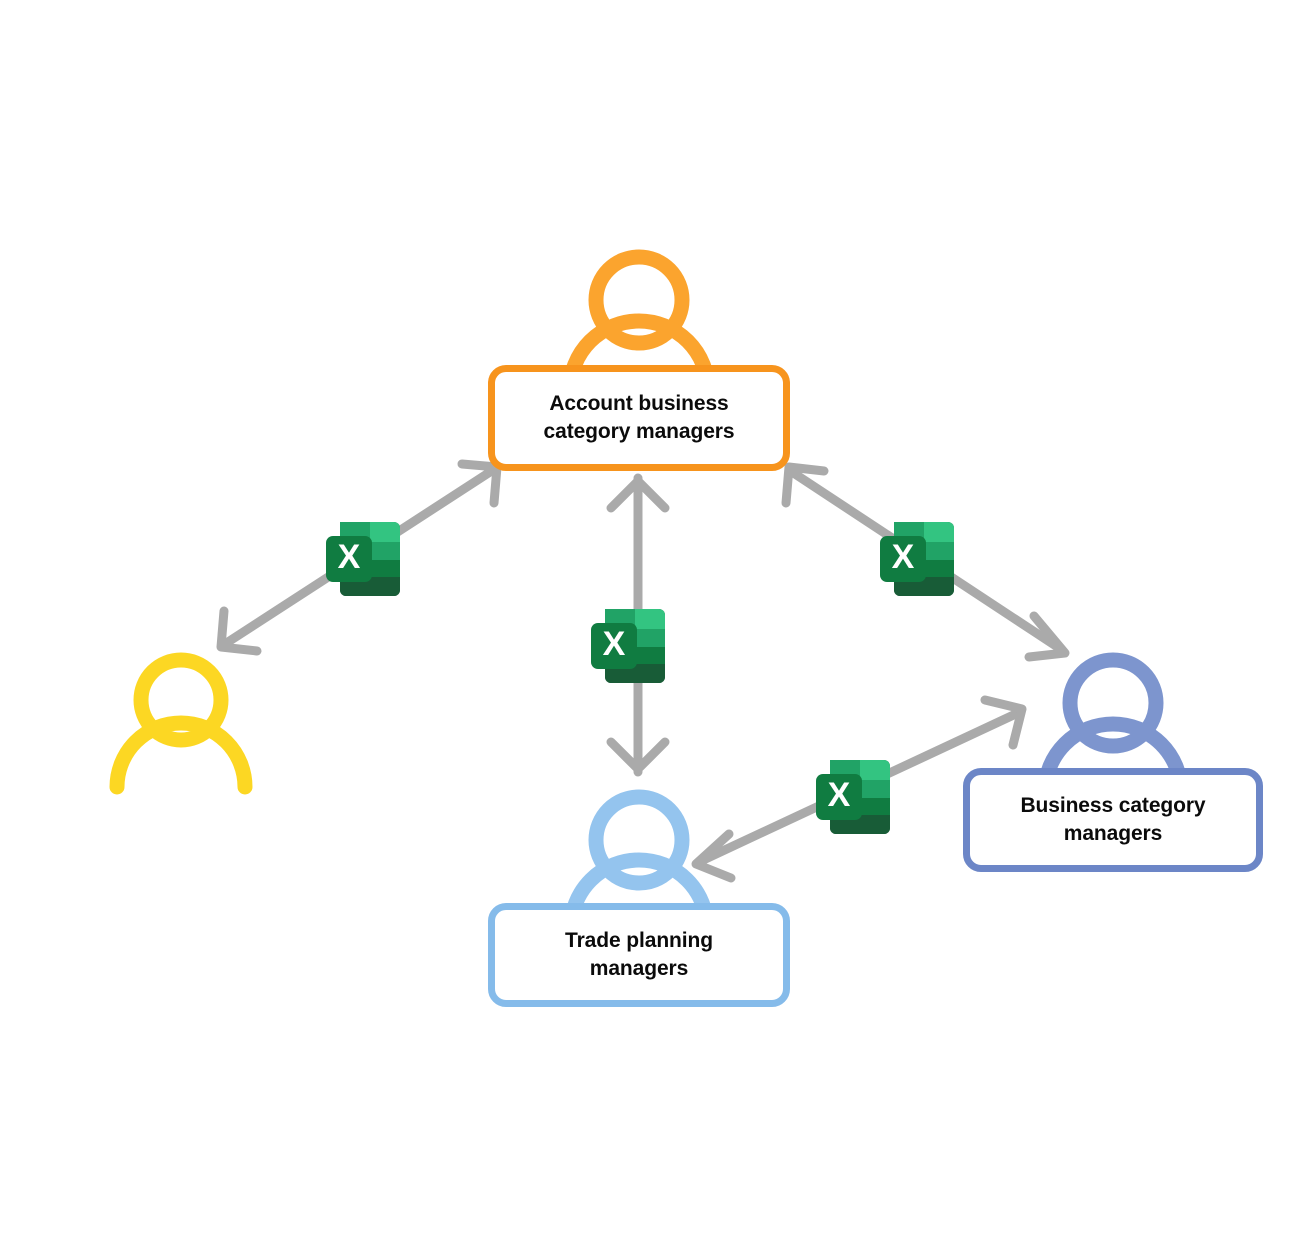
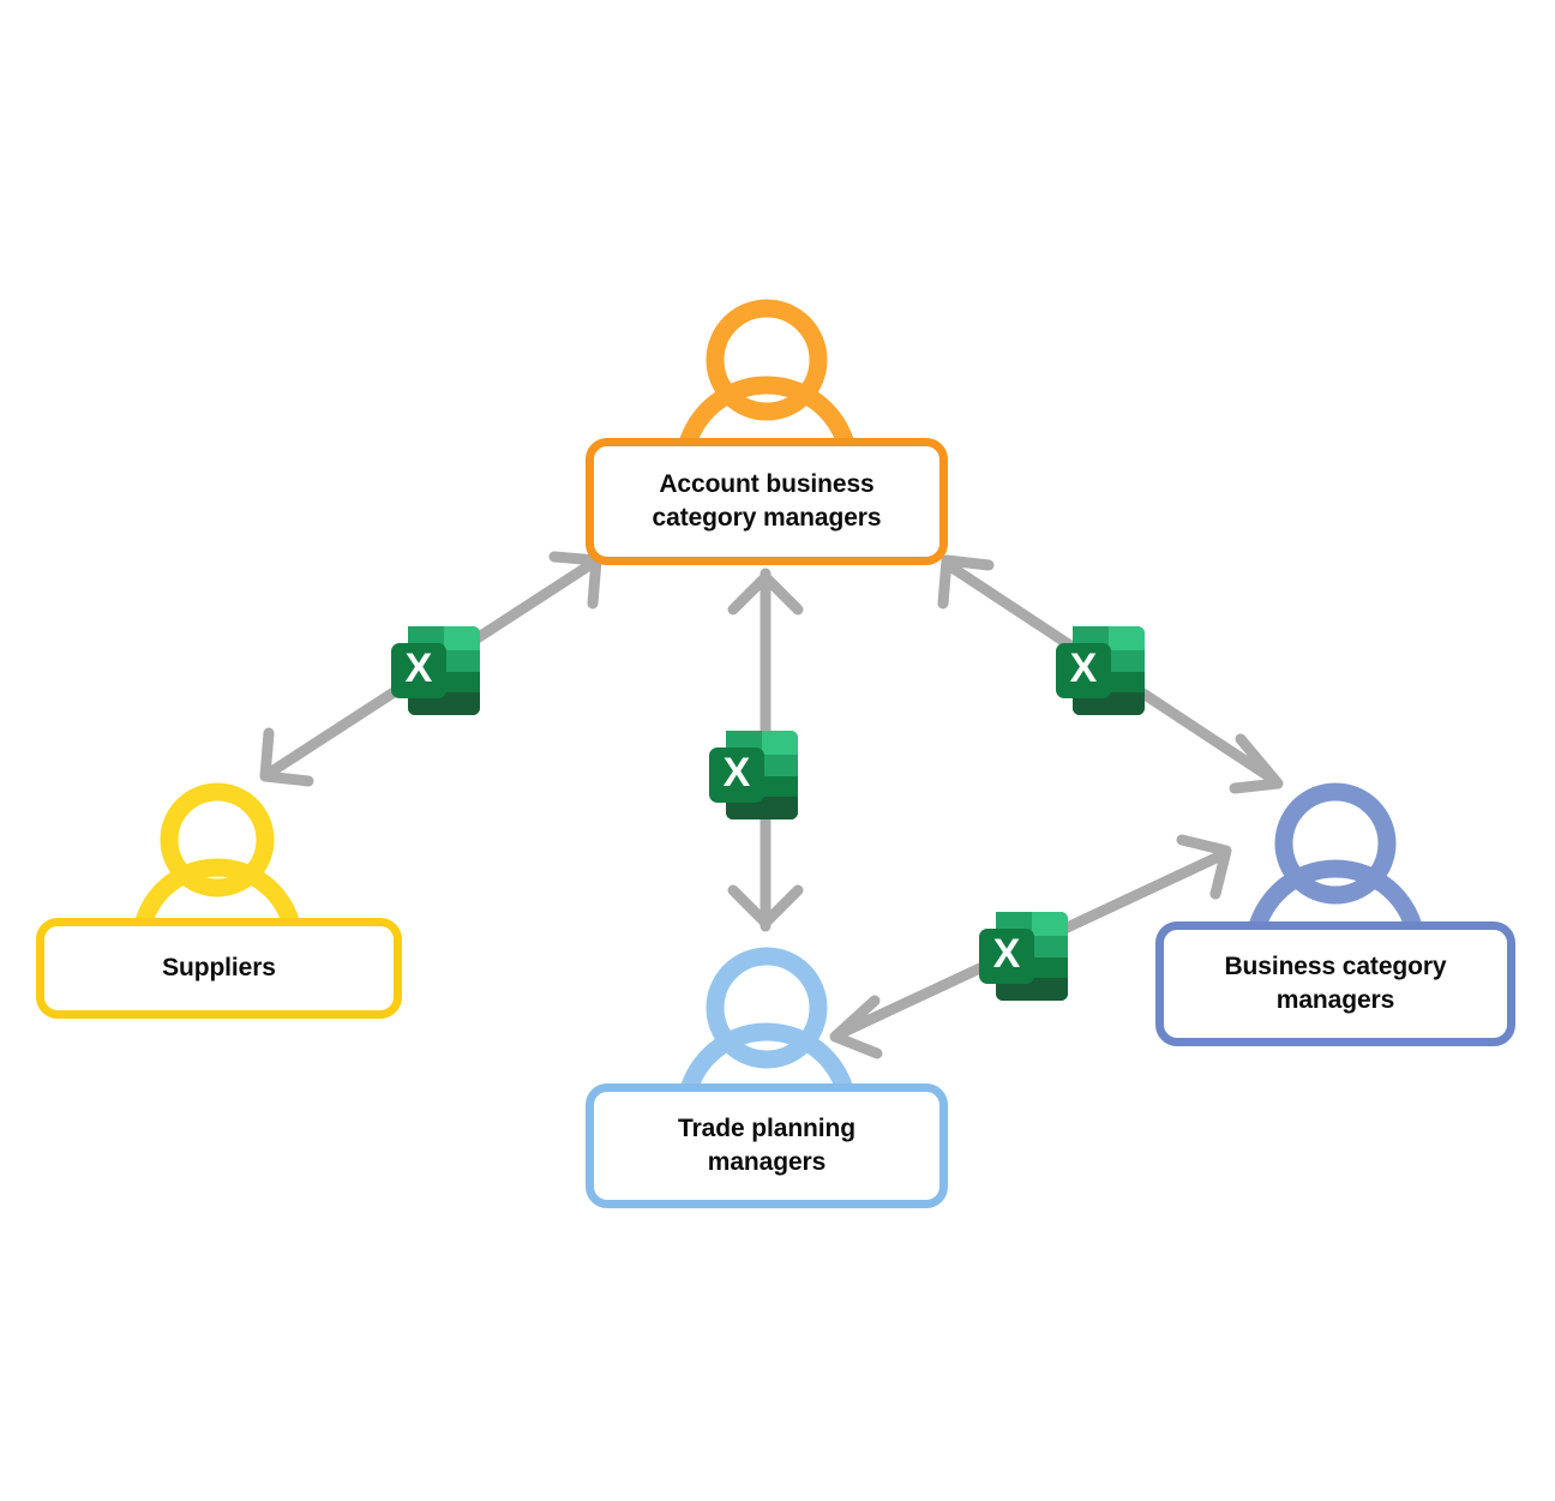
  Account business
  category managers
+ Suppliers
  Business category
  managers
  Trade planning
  managers
  X
  X
  X
  X
